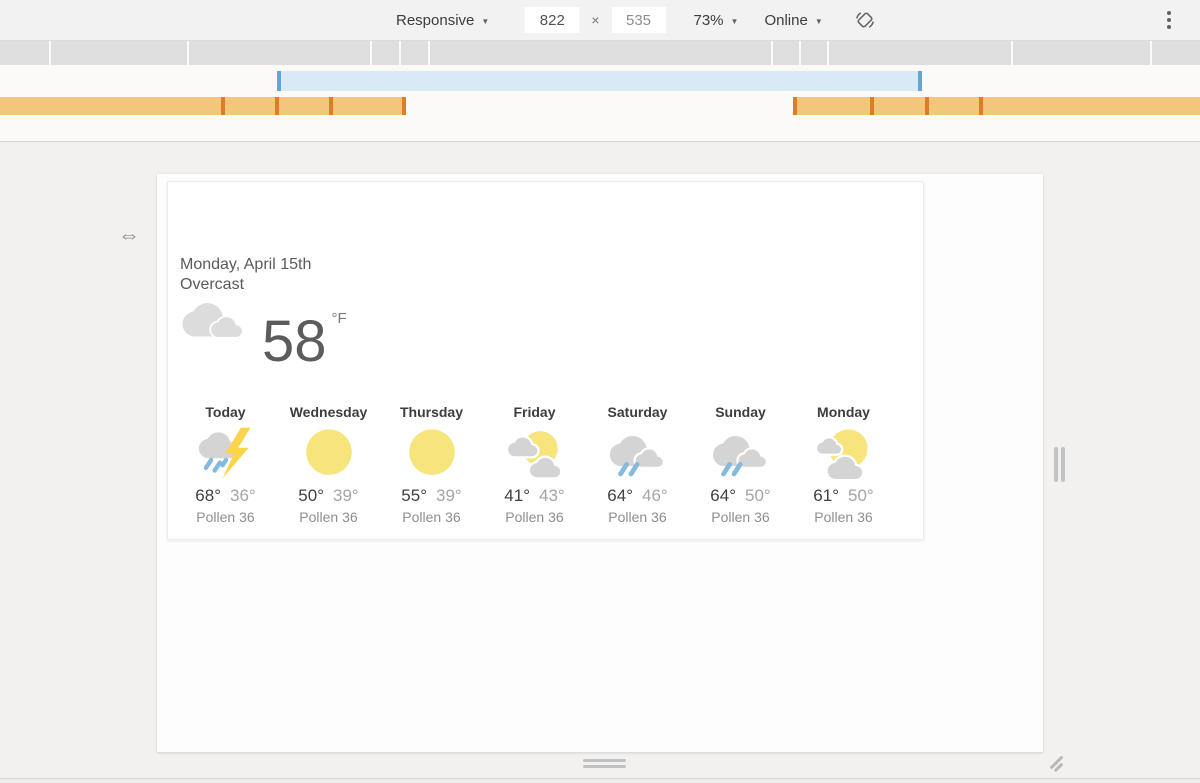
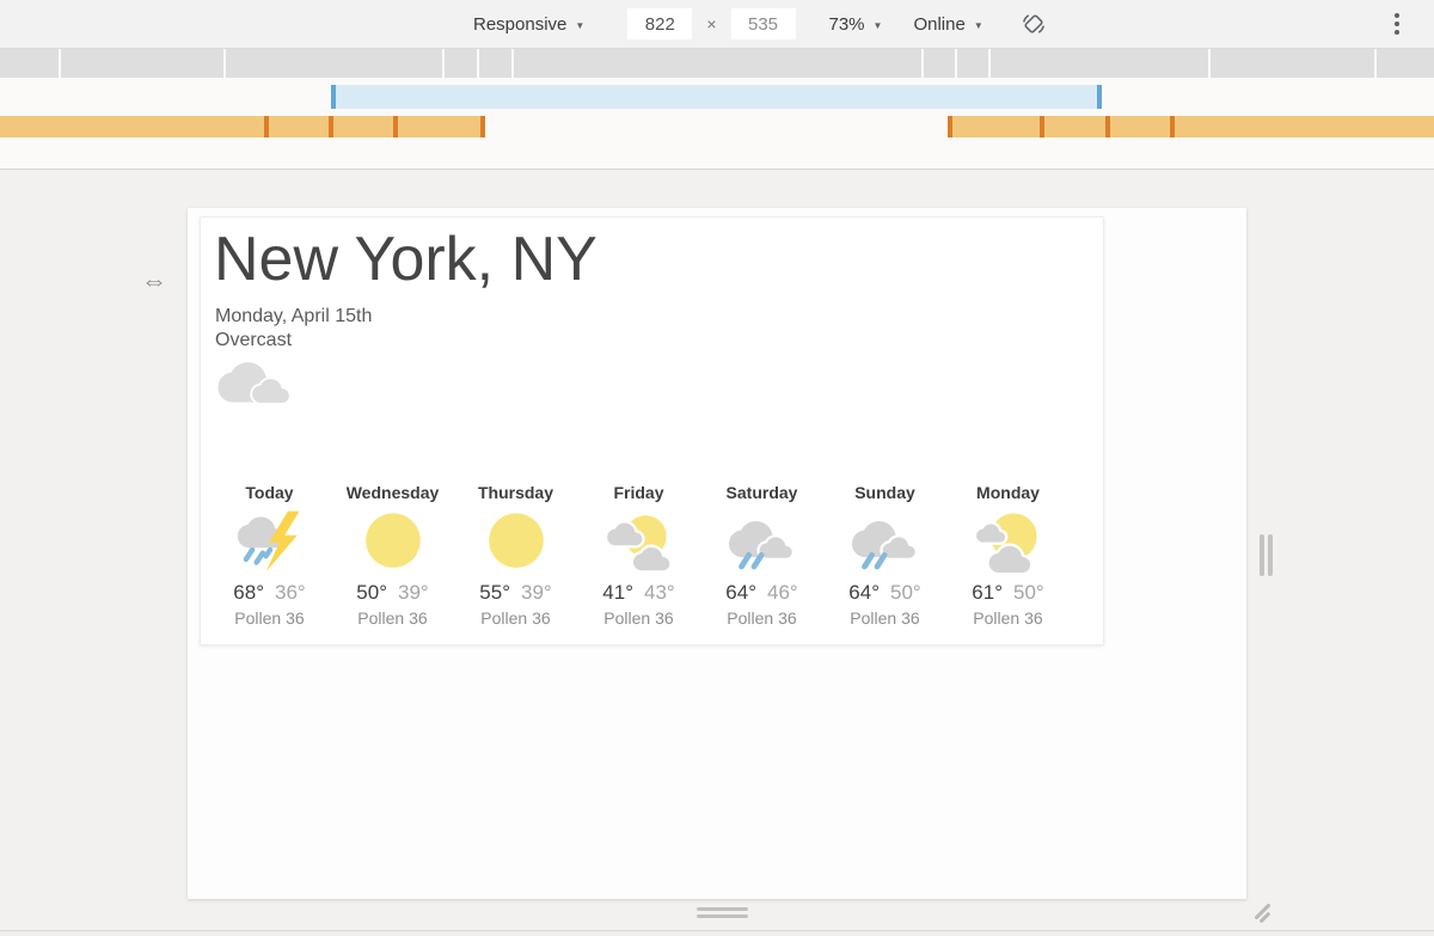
  Responsive
  ▼
  822
  ×
  535
  73%
  ▼
  Online
  ▼
  ⇔
+ New York, NY
  Monday, April 15th
  Overcast
- 58 °F
  Today
  68° 36°
  Pollen 36
  Wednesday
  50° 39°
  Pollen 36
  Thursday
  55° 39°
  Pollen 36
  Friday
  41° 43°
  Pollen 36
  Saturday
  64° 46°
  Pollen 36
  Sunday
  64° 50°
  Pollen 36
  Monday
  61° 50°
  Pollen 36
